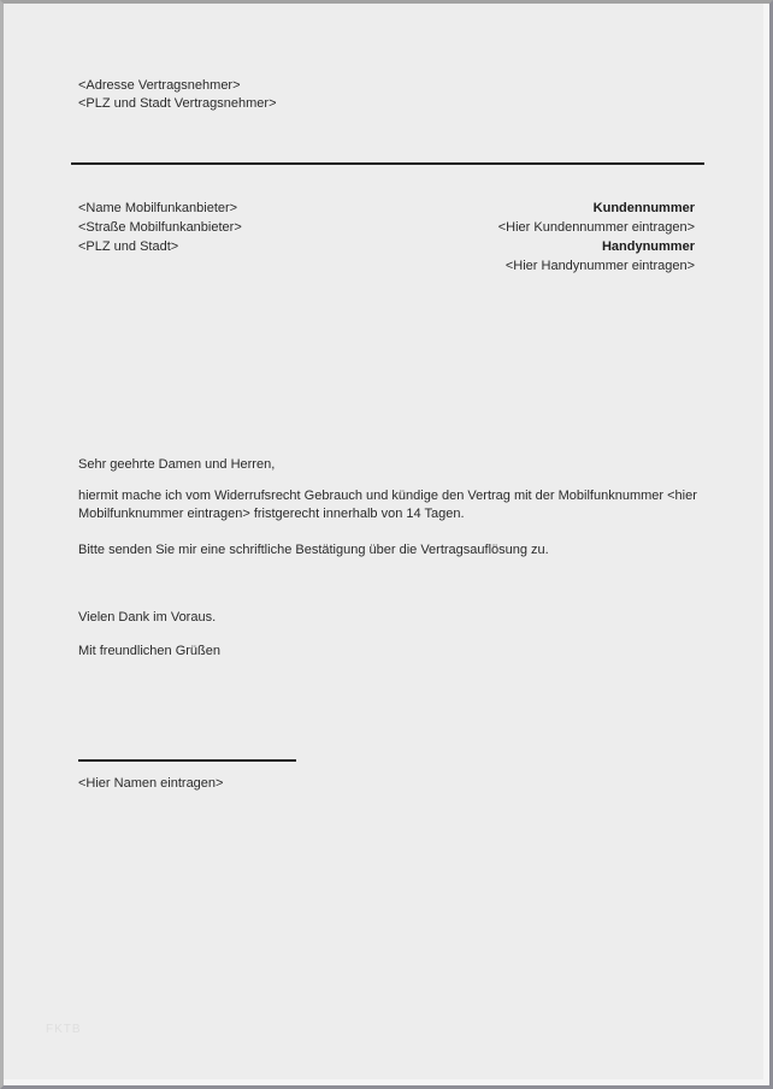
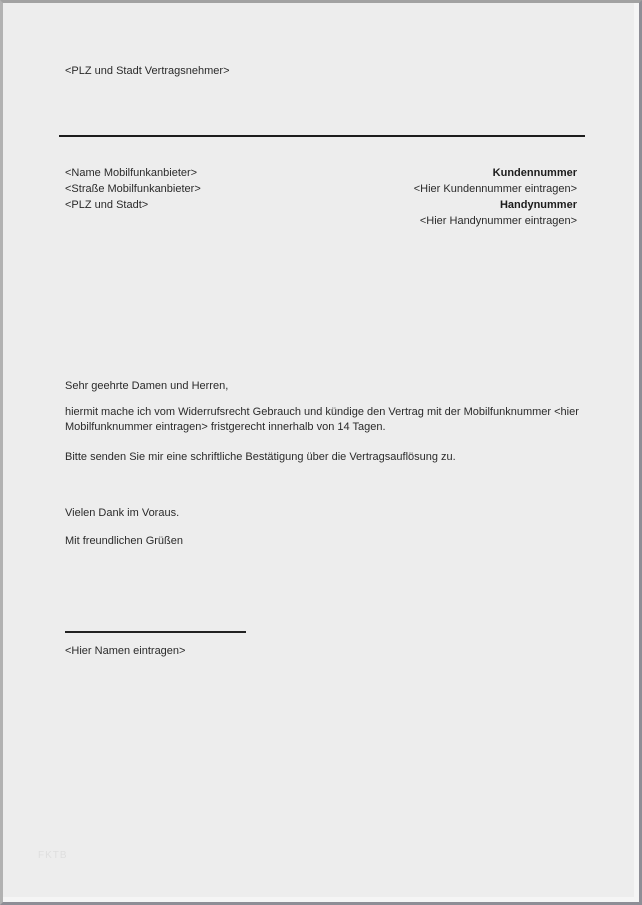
- <Adresse Vertragsnehmer>
  <PLZ und Stadt Vertragsnehmer>
  <Name Mobilfunkanbieter>
  <Straße Mobilfunkanbieter>
  <PLZ und Stadt>
  Kundennummer
  <Hier Kundennummer eintragen>
  Handynummer
  <Hier Handynummer eintragen>
  Sehr geehrte Damen und Herren,
  hiermit mache ich vom Widerrufsrecht Gebrauch und kündige den Vertrag mit der Mobilfunknummer <hier Mobilfunknummer eintragen> fristgerecht innerhalb von 14 Tagen.
  Bitte senden Sie mir eine schriftliche Bestätigung über die Vertragsauflösung zu.
  Vielen Dank im Voraus.
  Mit freundlichen Grüßen
  <Hier Namen eintragen>
